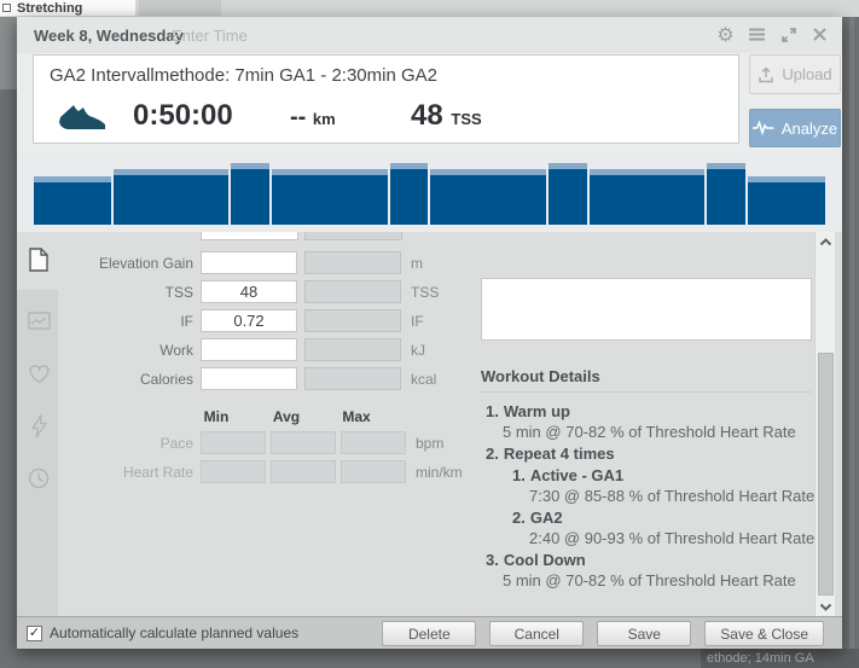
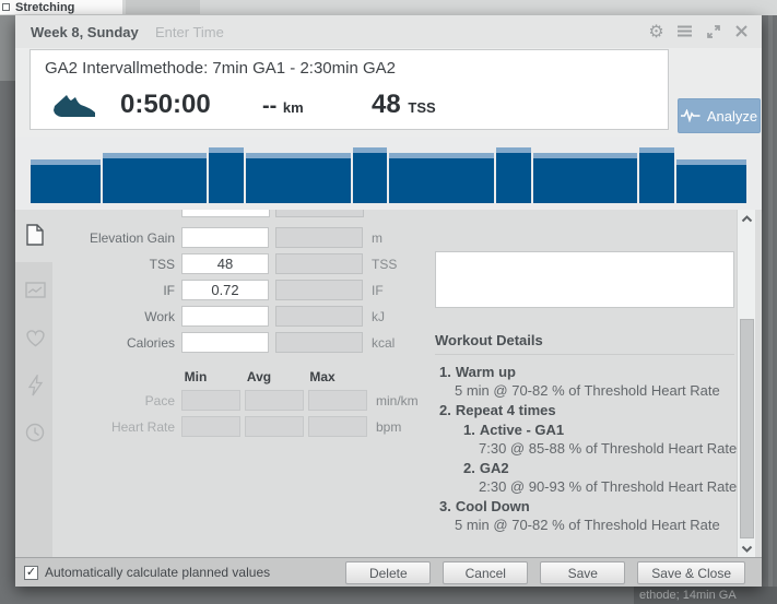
  Stretching
  ethode; 14min GA
- Week 8, Wednesday
+ Week 8, Sunday
  Enter Time
  ⚙
  GA2 Intervallmethode: 7min GA1 - 2:30min GA2
  0:50:00
  -- km
  48 TSS
- Upload
  Analyze
  Elevation Gain
  m
  TSS
  48
  TSS
  IF
  0.72
  IF
  Work
  kJ
  Calories
  kcal
  Min
  Avg
  Max
  Pace
- bpm
+ min/km
  Heart Rate
- min/km
+ bpm
  Workout Details
  1. Warm up
  5 min @ 70-82 % of Threshold Heart Rate
  2. Repeat 4 times
  1. Active - GA1
  7:30 @ 85-88 % of Threshold Heart Rate
  2. GA2
- 2:40 @ 90-93 % of Threshold Heart Rate
+ 2:30 @ 90-93 % of Threshold Heart Rate
  3. Cool Down
  5 min @ 70-82 % of Threshold Heart Rate
  ✓
  Automatically calculate planned values
  Delete
  Cancel
  Save
  Save & Close
